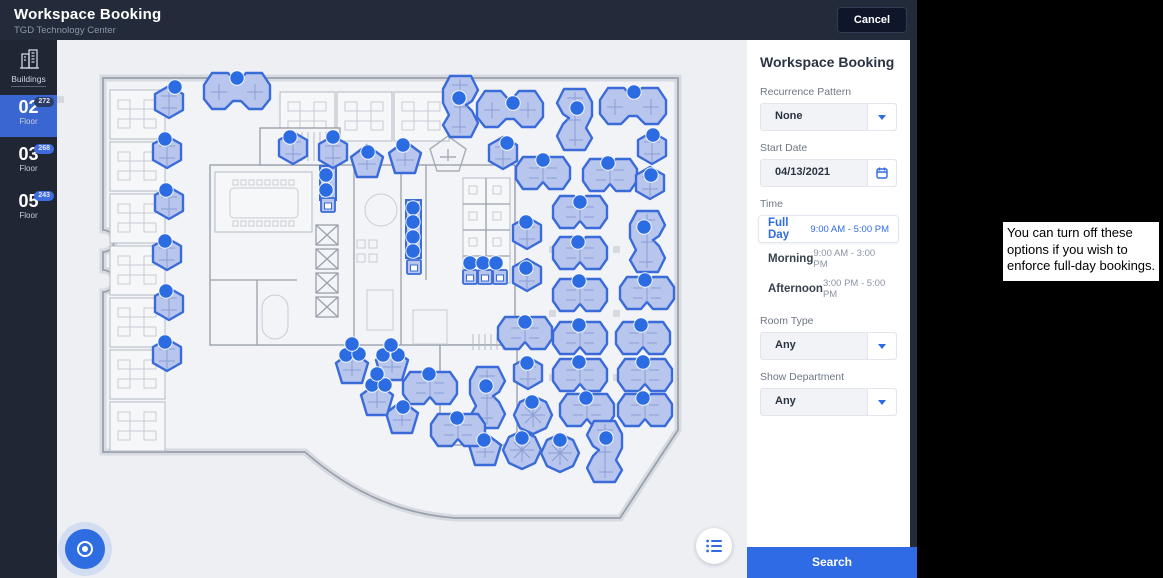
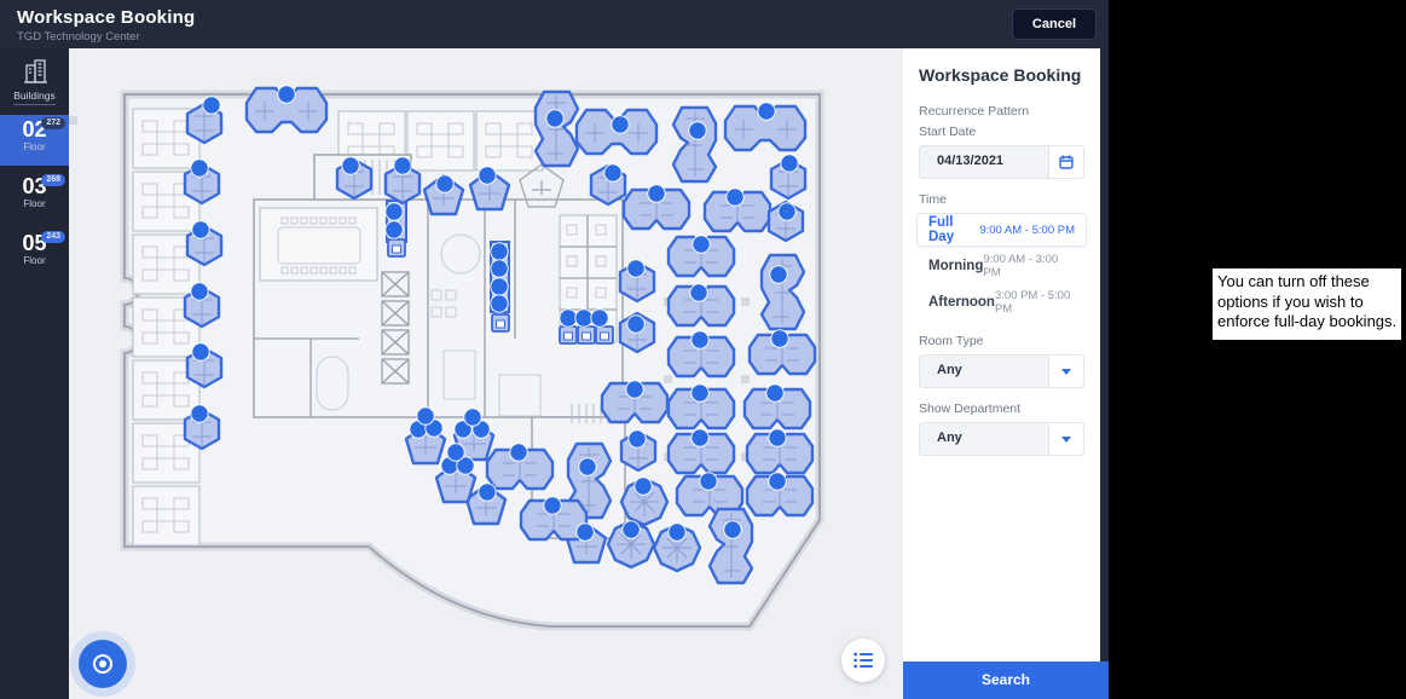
  Workspace Booking
  TGD Technology Center
  Cancel
  Buildings
  02
  Floor
  03
  Floor
  05
  Floor
  Workspace Booking
  Recurrence Pattern
- None
  Start Date
  04/13/2021
  Time
  Full Day
  9:00 AM - 5:00 PM
  Morning
  9:00 AM - 3:00 PM
  Afternoon
  3:00 PM - 5:00 PM
  Room Type
  Any
  Show Department
  Any
  Search
  You can turn off these options if you wish to enforce full-day bookings.
